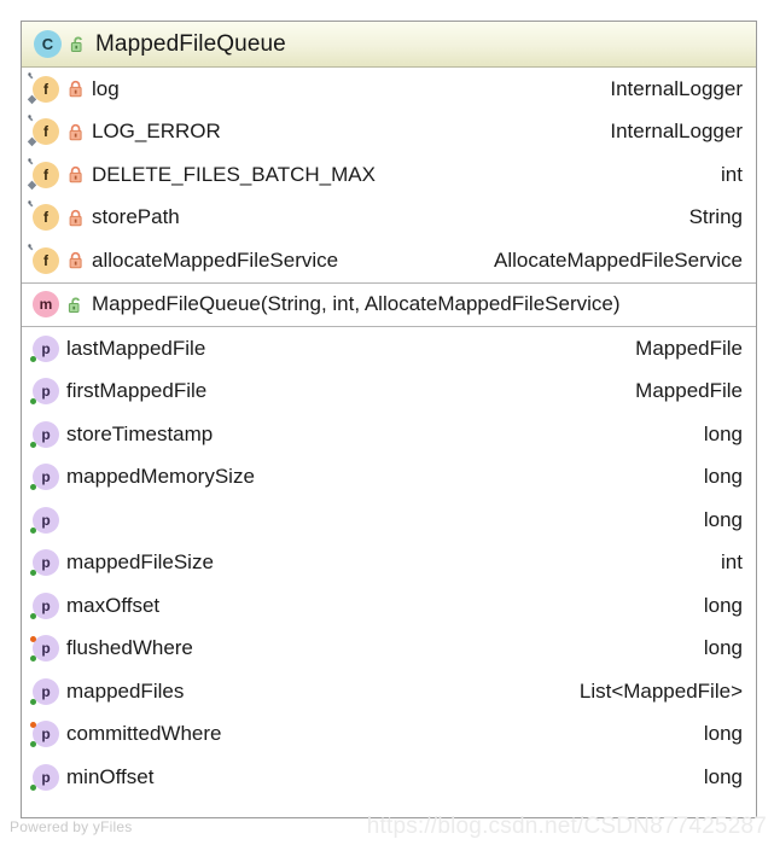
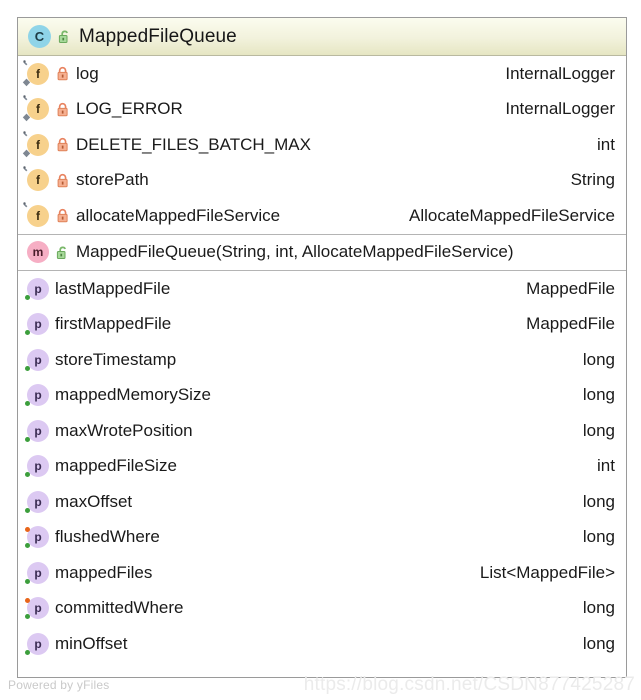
  C
  MappedFileQueue
  f
  log
  InternalLogger
  f
  LOG_ERROR
  InternalLogger
  f
  DELETE_FILES_BATCH_MAX
  int
  f
  storePath
  String
  f
  allocateMappedFileService
  AllocateMappedFileService
  m
  MappedFileQueue(String, int, AllocateMappedFileService)
  p
  lastMappedFile
  MappedFile
  p
  firstMappedFile
  MappedFile
  p
  storeTimestamp
  long
  p
  mappedMemorySize
  long
  p
+ maxWrotePosition
  long
  p
  mappedFileSize
  int
  p
  maxOffset
  long
  p
  flushedWhere
  long
  p
  mappedFiles
  List<MappedFile>
  p
  committedWhere
  long
  p
  minOffset
  long
  Powered by yFiles
  https://blog.csdn.net/CSDN877425287
